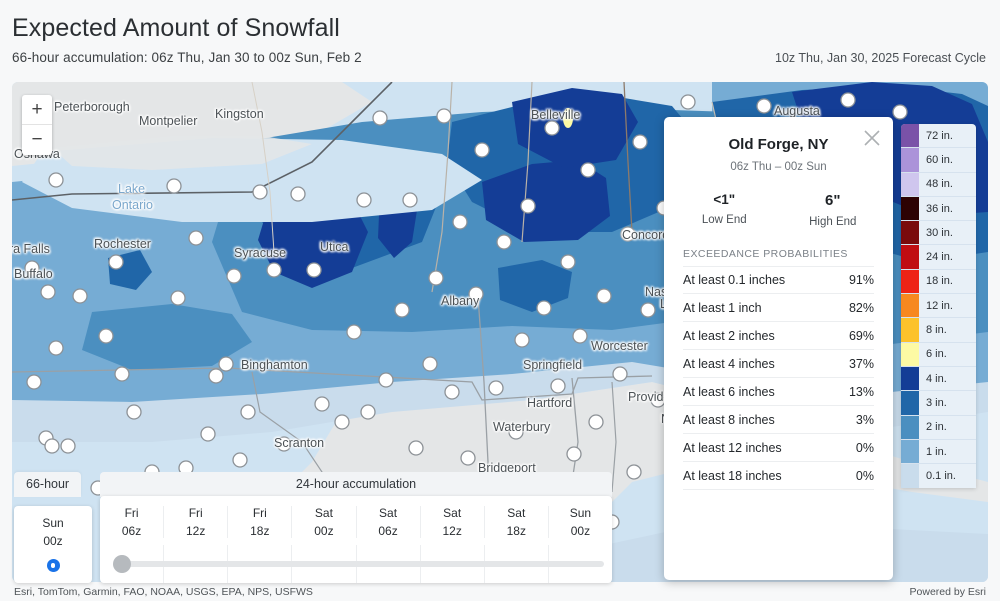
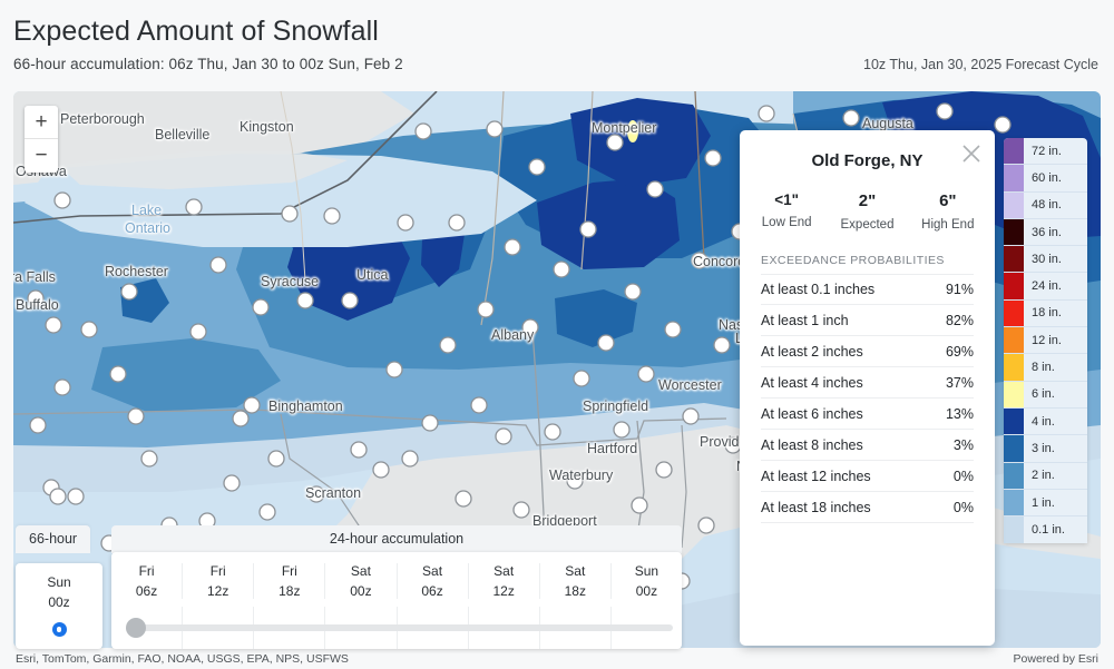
  Expected Amount of Snowfall
  66-hour accumulation: 06z Thu, Jan 30 to 00z Sun, Feb 2
  10z Thu, Jan 30, 2025 Forecast Cycle
  +
  −
  Peterborough
- Montpelier
+ Belleville
  Kingston
  Lake
  Ontario
  Rochester
  ra Falls
  Buffalo
  Syracuse
  Utica
- Belleville
+ Montpelier
  Augusta
  Concor
  Albany
  Worcester
  Springfield
  Binghamton
  Hartford
  Waterbury
  Scranton
  Bridgeport
  72 in.
  60 in.
  48 in.
  36 in.
  30 in.
  24 in.
  18 in.
  12 in.
  8 in.
  6 in.
  4 in.
  3 in.
  2 in.
  1 in.
  0.1 in.
  Old Forge, NY
- 06z Thu – 00z Sun
  <1"
  Low End
+ 2"
+ Expected
  6"
  High End
  EXCEEDANCE PROBABILITIES
  At least 0.1 inches
  91%
  At least 1 inch
  82%
  At least 2 inches
  69%
  At least 4 inches
  37%
  At least 6 inches
  13%
  At least 8 inches
  3%
  At least 12 inches
  0%
  At least 18 inches
  0%
  66-hour
  24-hour accumulation
  Sun
  00z
  Fri
  06z
  Fri
  12z
  Fri
  18z
  Sat
  00z
  Sat
  06z
  Sat
  12z
  Sat
  18z
  Sun
  00z
  Esri, TomTom, Garmin, FAO, NOAA, USGS, EPA, NPS, USFWS
  Powered by Esri
